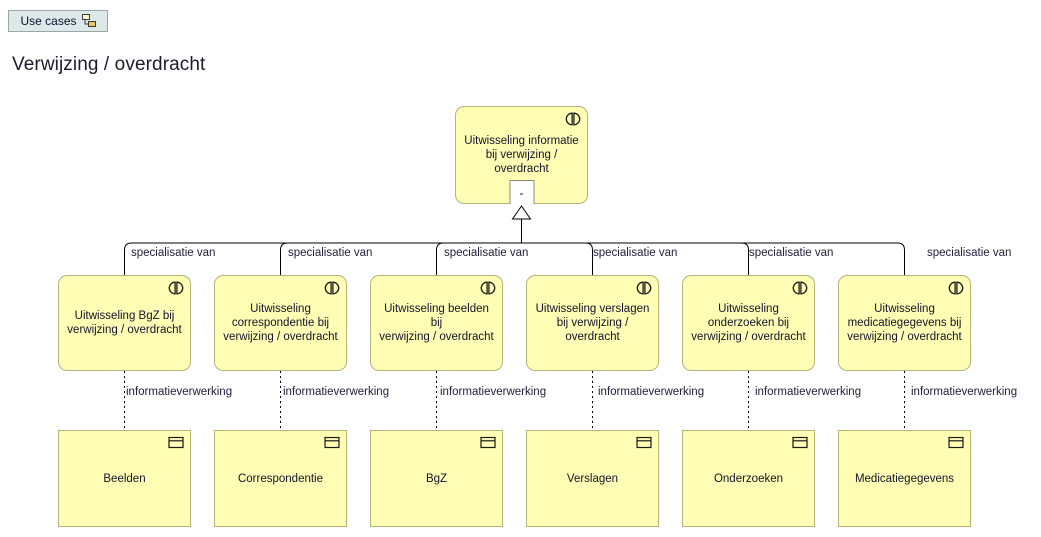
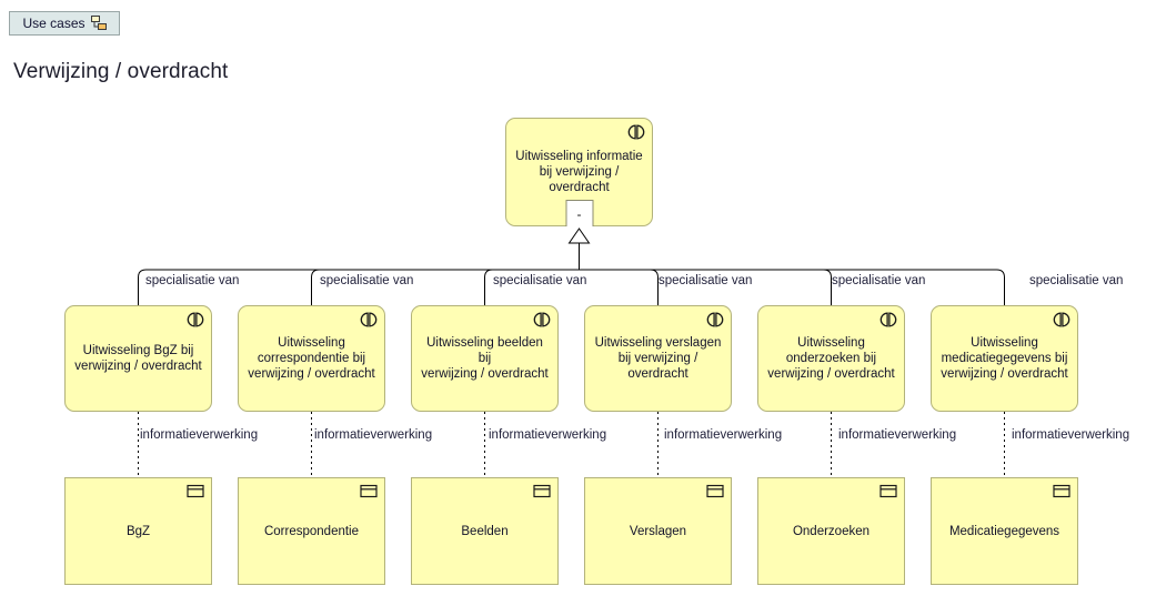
  Use cases
  Verwijzing / overdracht
  Uitwisseling informatie
  bij verwijzing /
  overdracht
  -
  Uitwisseling BgZ bij
  verwijzing / overdracht
- Beelden
+ BgZ
  Uitwisseling
  correspondentie bij
  verwijzing / overdracht
  Correspondentie
  Uitwisseling beelden bij
  verwijzing / overdracht
- BgZ
+ Beelden
  Uitwisseling verslagen
  bij verwijzing /
  overdracht
  Verslagen
  Uitwisseling
  onderzoeken bij
  verwijzing / overdracht
  Onderzoeken
  Uitwisseling
  medicatiegegevens bij
  verwijzing / overdracht
  Medicatiegegevens
  specialisatie van
  informatieverwerking
  specialisatie van
  informatieverwerking
  specialisatie van
  informatieverwerking
  specialisatie van
  informatieverwerking
  specialisatie van
  informatieverwerking
  specialisatie van
  informatieverwerking
